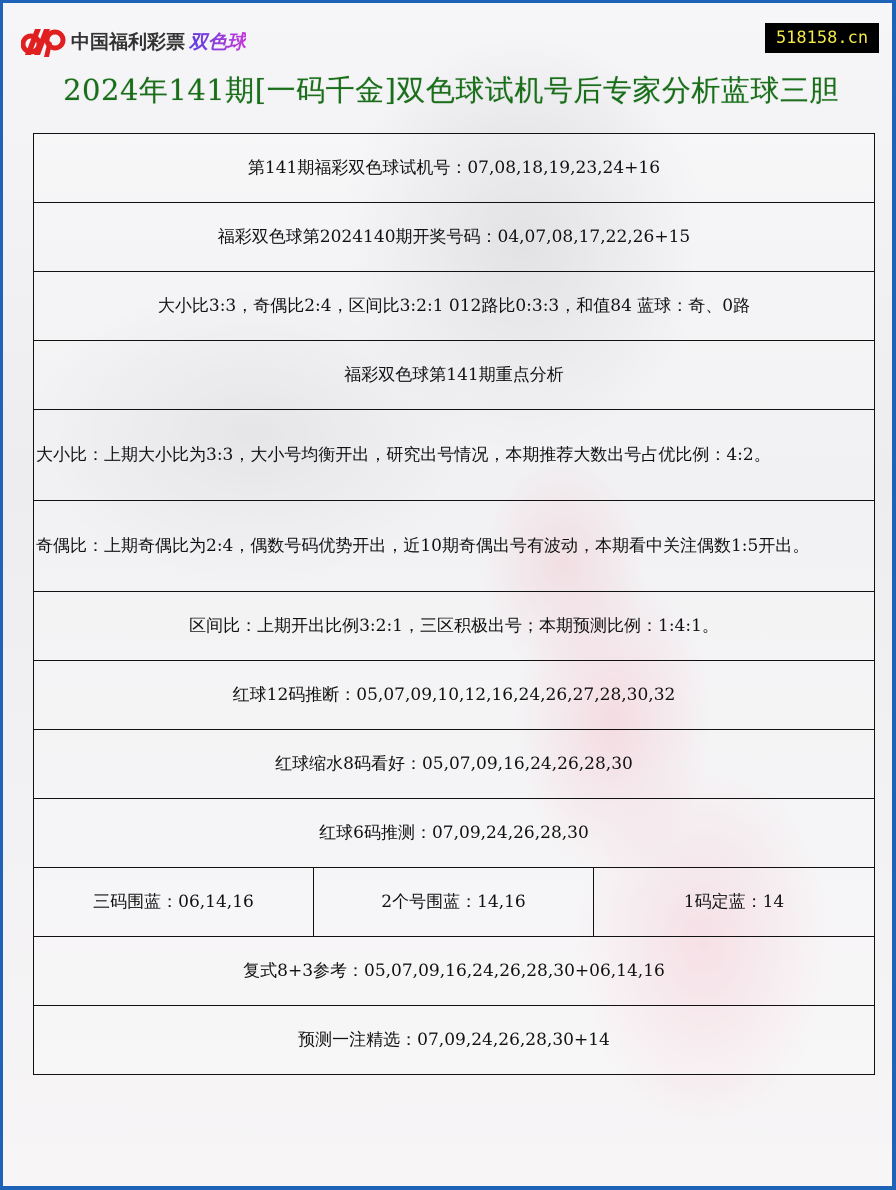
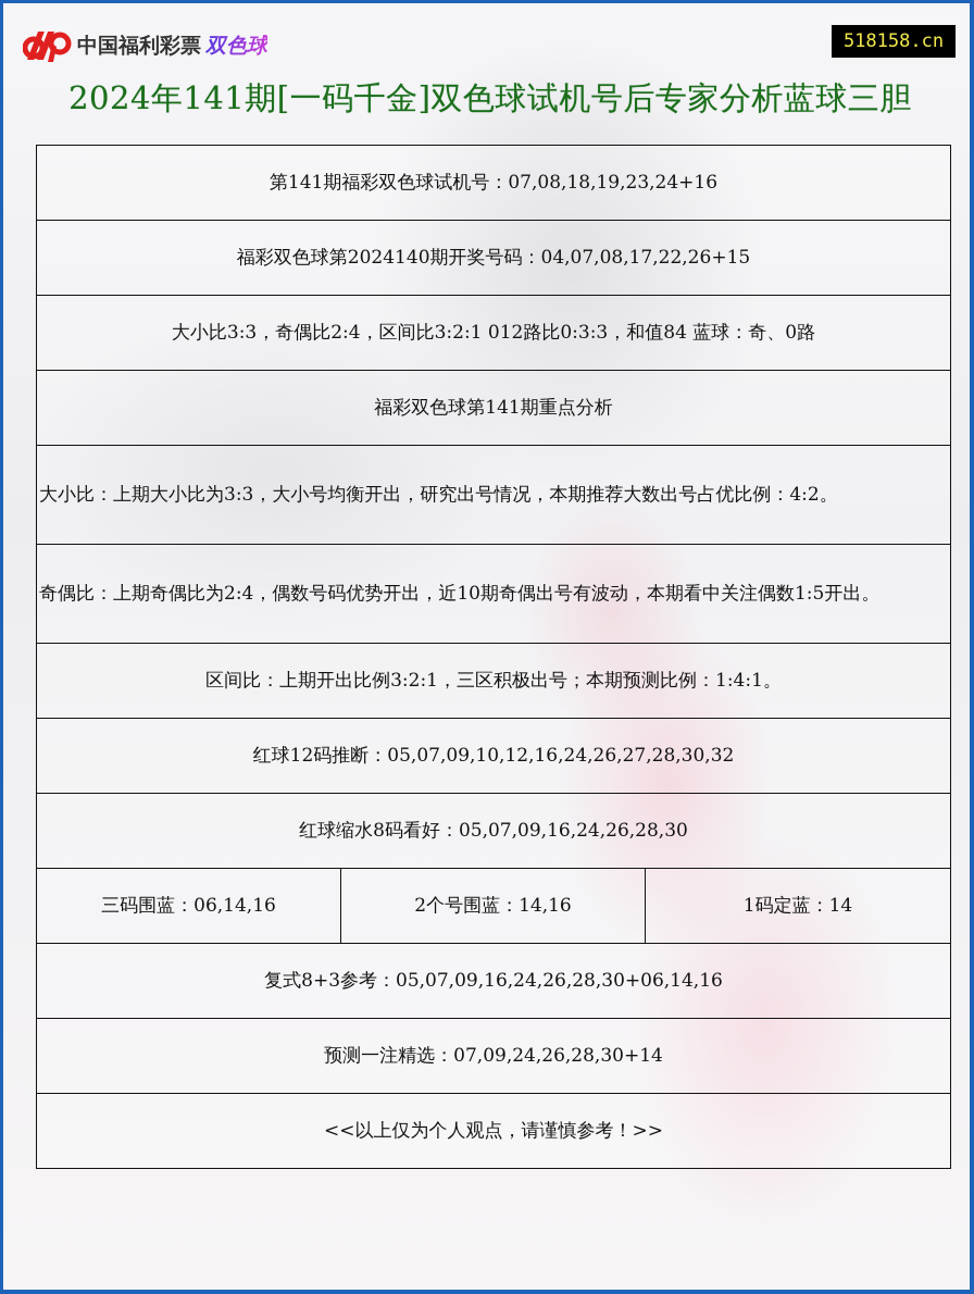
  中国福利彩票
  双色球
  518158.cn
  2024年141期[一码千金]双色球试机号后专家分析蓝球三胆
  第141期福彩双色球试机号：07,08,18,19,23,24+16
  福彩双色球第2024140期开奖号码：04,07,08,17,22,26+15
  大小比3:3，奇偶比2:4，区间比3:2:1 012路比0:3:3，和值84 蓝球：奇、0路
  福彩双色球第141期重点分析
  大小比：上期大小比为3:3，大小号均衡开出，研究出号情况，本期推荐大数出号占优比例：4:2。
  奇偶比：上期奇偶比为2:4，偶数号码优势开出，近10期奇偶出号有波动，本期看中关注偶数1:5开出。
  区间比：上期开出比例3:2:1，三区积极出号；本期预测比例：1:4:1。
  红球12码推断：05,07,09,10,12,16,24,26,27,28,30,32
  红球缩水8码看好：05,07,09,16,24,26,28,30
- 红球6码推测：07,09,24,26,28,30
  三码围蓝：06,14,16	2个号围蓝：14,16	1码定蓝：14
  复式8+3参考：05,07,09,16,24,26,28,30+06,14,16
  预测一注精选：07,09,24,26,28,30+14
+ <<以上仅为个人观点，请谨慎参考！>>
